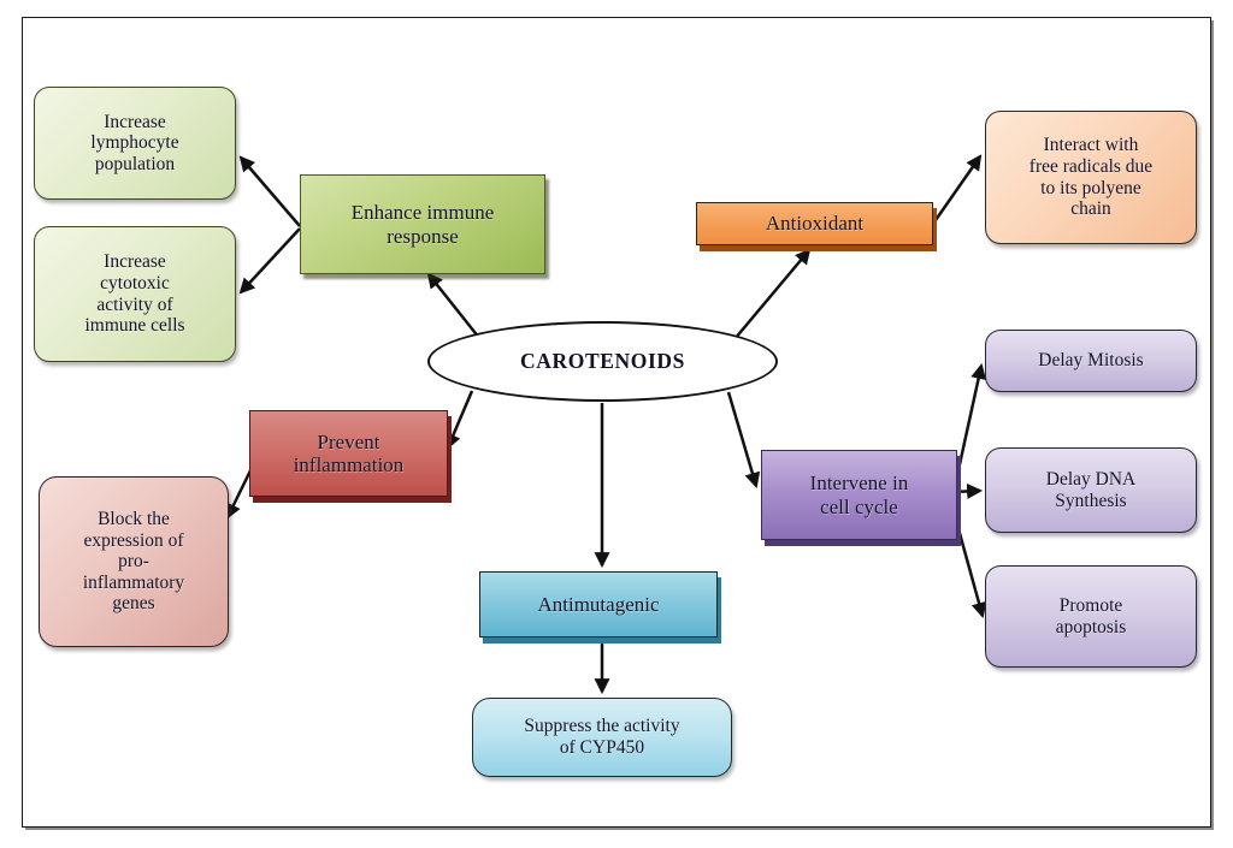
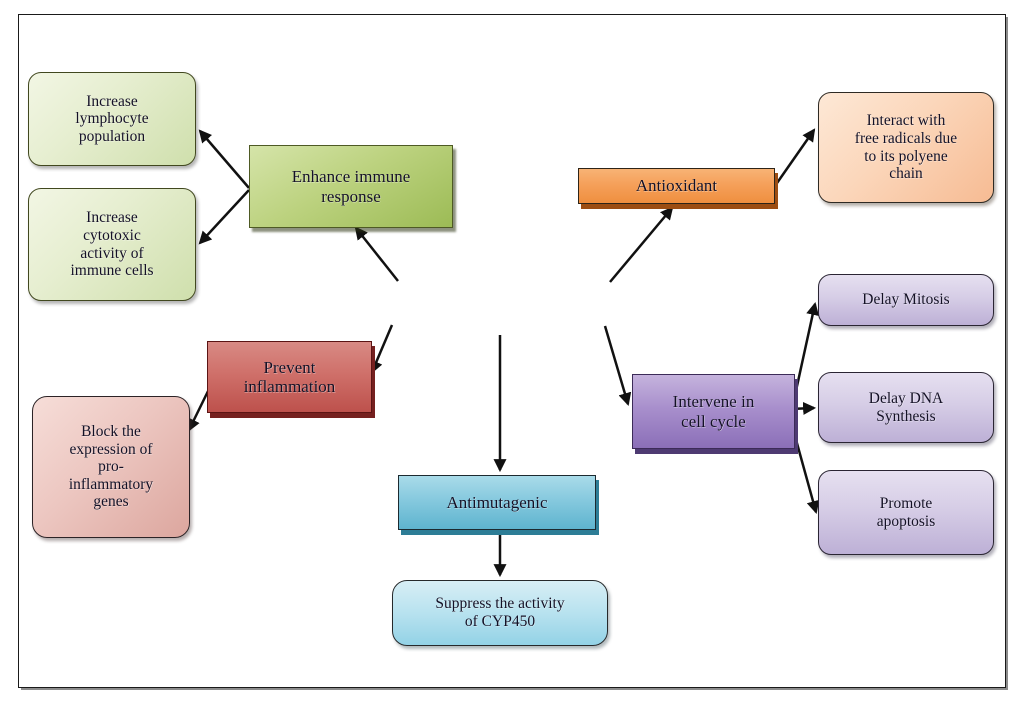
- CAROTENOIDS
  Increase
  lymphocyte
  population
  Increase
  cytotoxic
  activity of
  immune cells
  Enhance immune
  response
  Antioxidant
  Interact with
  free radicals due
  to its polyene
  chain
  Prevent
  inflammation
  Block the
  expression of
  pro-
  inflammatory
  genes
  Antimutagenic
  Suppress the activity
  of CYP450
  Intervene in
  cell cycle
  Delay Mitosis
  Delay DNA
  Synthesis
  Promote
  apoptosis
